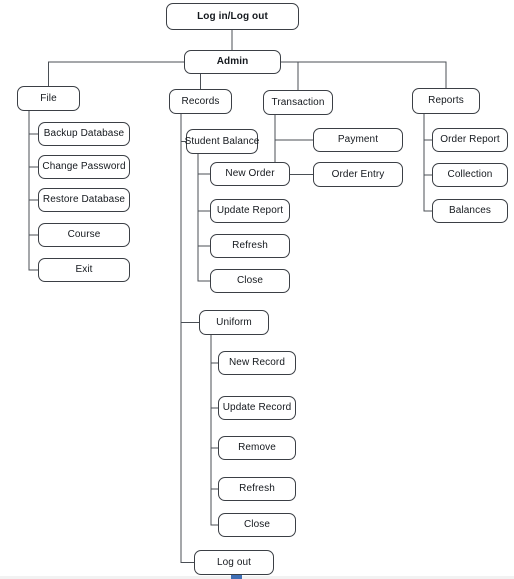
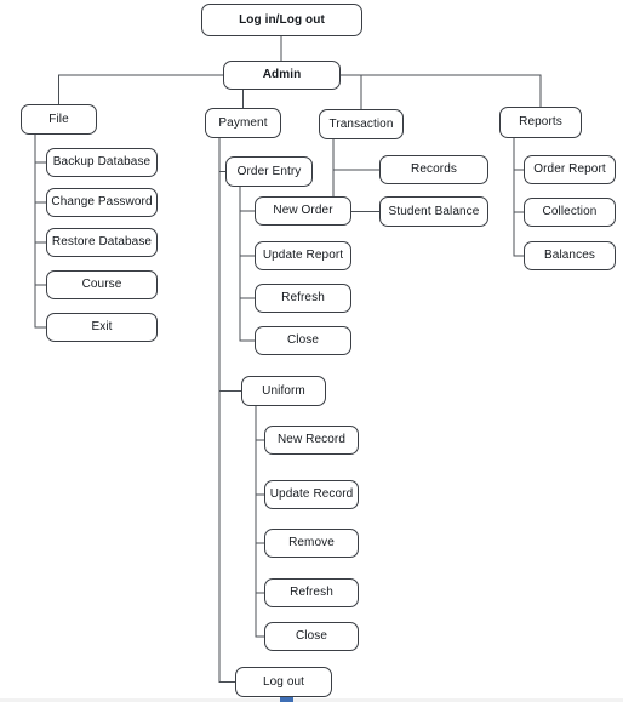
  Log in/Log out
  Admin
  File
  Backup Database
  Change Password
  Restore Database
  Course
  Exit
- Records
+ Payment
- Student Balance
+ Order Entry
  New Order
  Update Report
  Refresh
  Close
  Uniform
  New Record
  Update Record
  Remove
  Refresh
  Close
  Log out
  Transaction
- Payment
+ Records
- Order Entry
+ Student Balance
  Reports
  Order Report
  Collection
  Balances
